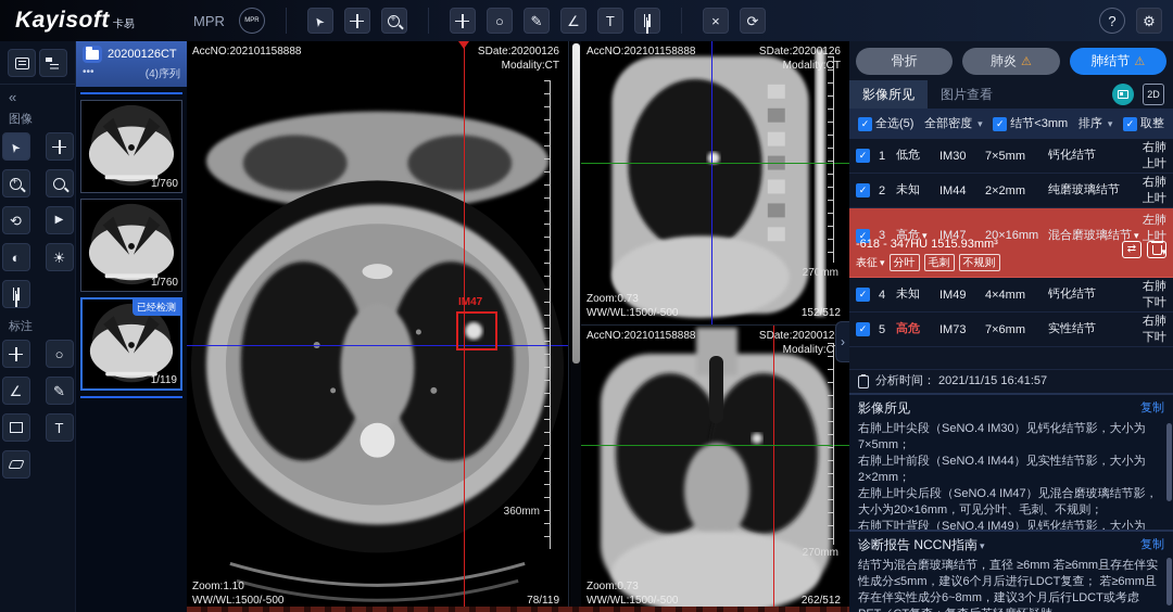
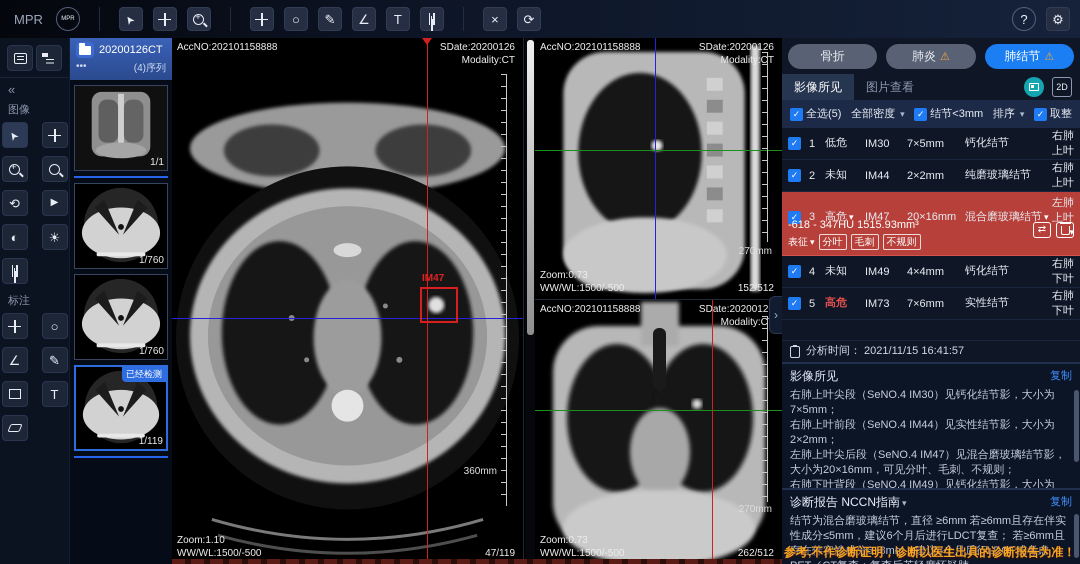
- Kayisoft
- 卡易
  MPR
  ○
  ✎
  ∠
  T
  ×
  ⟳
  ?
  ⚙
  «
  图像
  ⟲
  ▶
  ◐
  ☀
  标注
  ○
  ∠
  ✎
  T
  20200126CT
  •••
  (4)序列
+ 1/1
  1/760
  1/760
  已经检测
  1/119
  IM47
  360mm
  AccNO:202101158888
  SDate:20200126
  Modality:CT
  Zoom:1.10
  WW/WL:1500/-500
- 78/119
+ 47/119
  270mm
  AccNO:202101158888
  SDate:20200126
  Modality:CT
  Zoom:0.73
  WW/WL:1500/-500
  152/512
  270mm
  AccNO:202101158888
  SDate:2020012
  Modality:C
  Zoom:0.73
  WW/WL:1500/-500
  262/512
  ›
  骨折
  肺炎
  ⚠
  肺结节
  ⚠
  影像所见
  图片查看
  2D
  ✓
  全选(5)
  全部密度
  ▾
  ✓
  结节<3mm
  排序
  ▾
  ✓
  取整
  ✓
  1
  低危
  IM30
  7×5mm
  钙化结节
  右肺上叶
  ✓
  2
  未知
  IM44
  2×2mm
  纯磨玻璃结节
  右肺上叶
  ✓
  3
  高危 ▾
  IM47
  20×16mm
  混合磨玻璃结节 ▾
  左肺上叶▾
  -618 - 347HU 1515.93mm³
  表征 ▾
  分叶
  毛刺
  不规则
  ⇄
  ✓
  4
  未知
  IM49
  4×4mm
  钙化结节
  右肺下叶
  ✓
  5
  高危
  IM73
  7×6mm
  实性结节
  右肺下叶
  分析时间： 2021/11/15 16:41:57
  影像所见
  复制
  右肺上叶尖段（SeNO.4 IM30）见钙化结节影，大小为7×5mm；
  右肺上叶前段（SeNO.4 IM44）见实性结节影，大小为2×2mm；
  左肺上叶尖后段（SeNO.4 IM47）见混合磨玻璃结节影，大小为20×16mm，可见分叶、毛刺、不规则；
  右肺下叶背段（SeNO.4 IM49）见钙化结节影，大小为
  诊断报告 NCCN指南 ▾
  复制
  结节为混合磨玻璃结节，直径 ≥6mm 若≥6mm且存在伴实性成分≤5mm，建议6个月后进行LDCT复查； 若≥6mm且存在伴实性成分6~8mm，建议3个月后行LDCT或考虑
+ 参考,不作诊断证明，诊断以医生出具的诊断报告为准！
